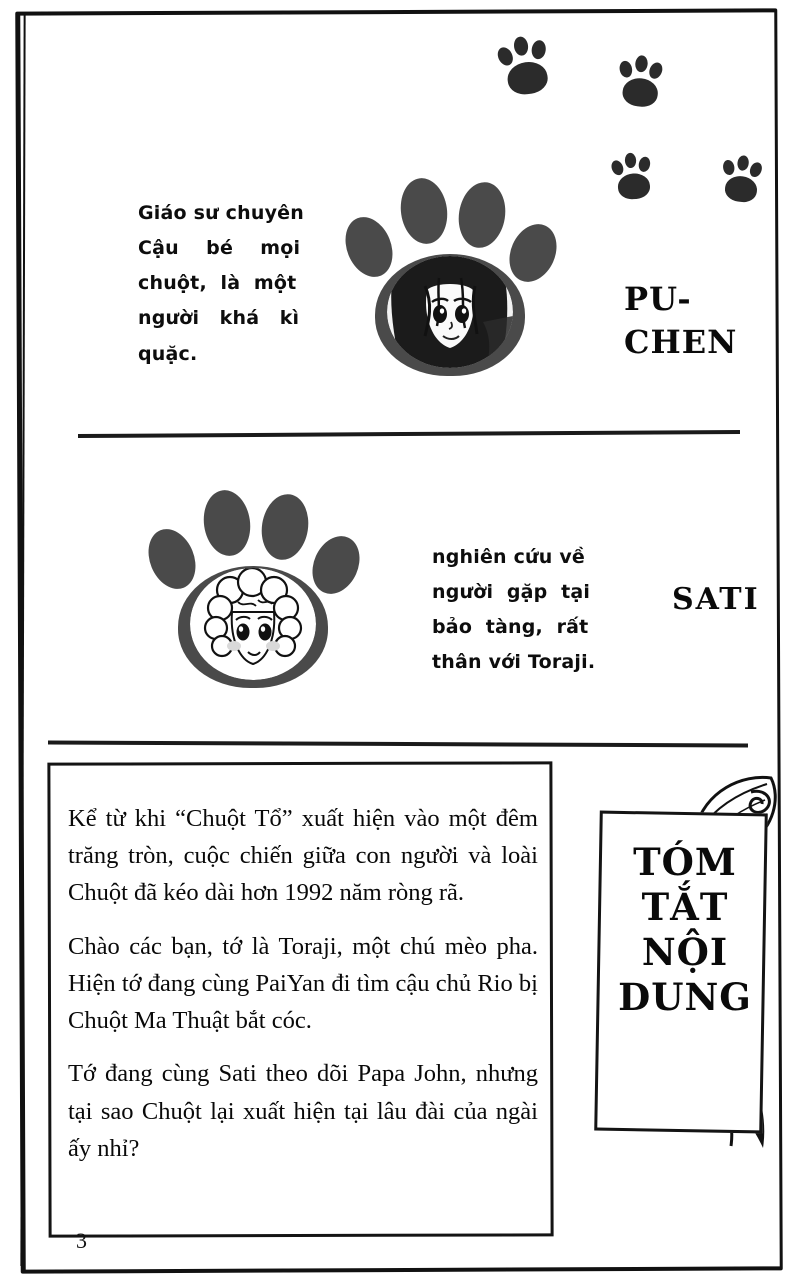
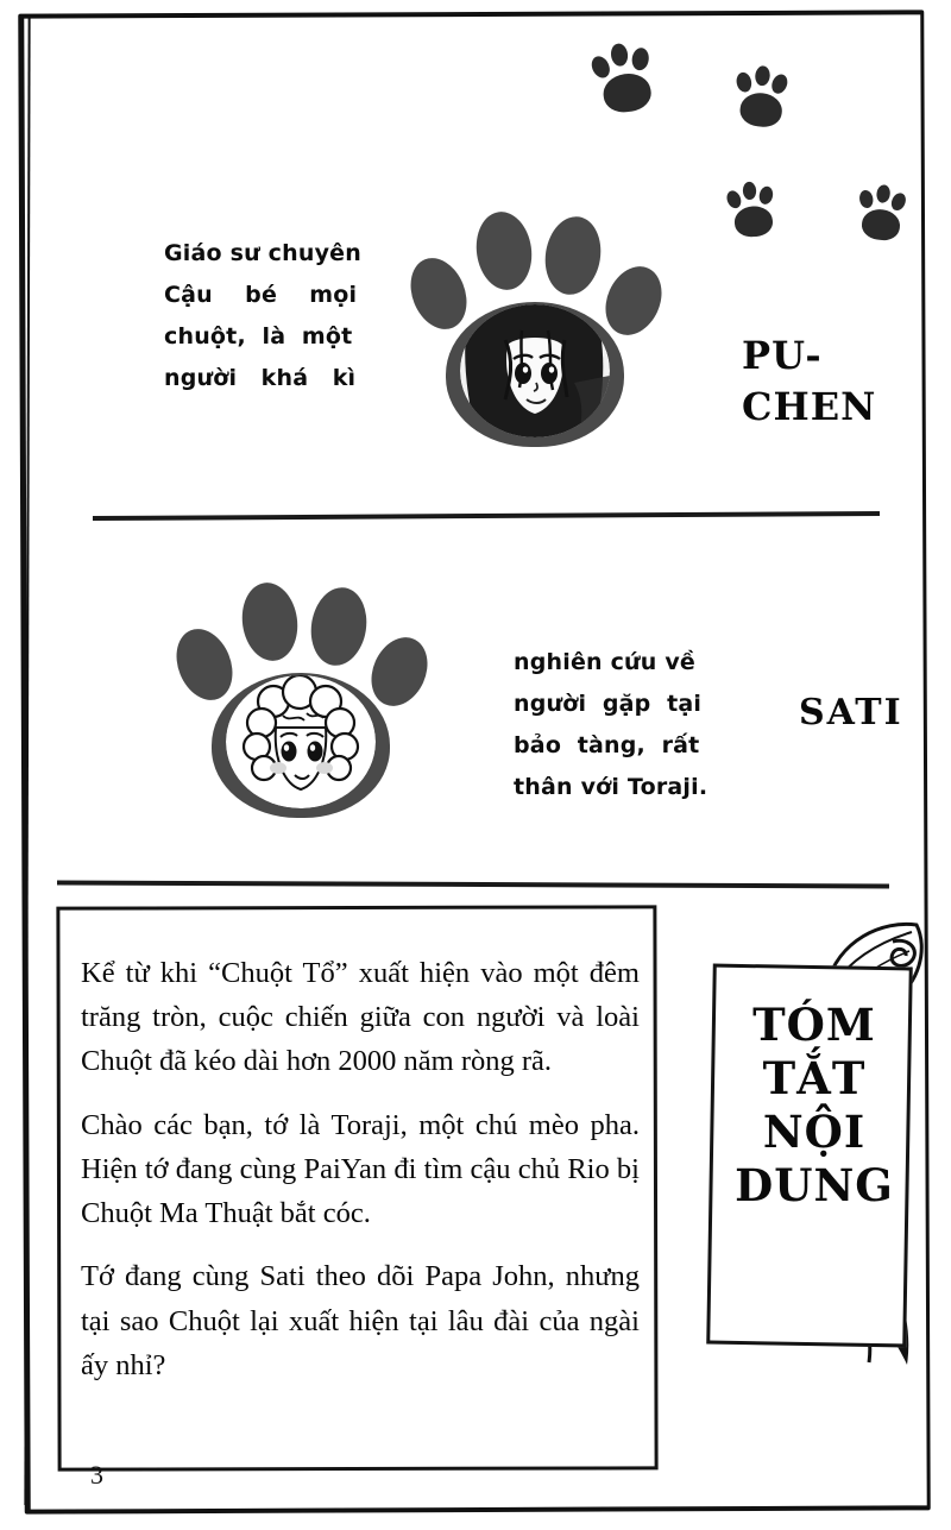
  Giáo sư chuyên
  Cậu bé mọi
  chuột, là một
  người khá kì
- quặc.
  PU-
  CHEN
  nghiên cứu về
  người gặp tại
  bảo tàng, rất
  thân với Toraji.
  SATI
- Kể từ khi “Chuột Tổ” xuất hiện vào một đêm trăng tròn, cuộc chiến giữa con người và loài Chuột đã kéo dài hơn 1992 năm ròng rã.
+ Kể từ khi “Chuột Tổ” xuất hiện vào một đêm trăng tròn, cuộc chiến giữa con người và loài Chuột đã kéo dài hơn 2000 năm ròng rã.
  Chào các bạn, tớ là Toraji, một chú mèo pha. Hiện tớ đang cùng PaiYan đi tìm cậu chủ Rio bị Chuột Ma Thuật bắt cóc.
  Tớ đang cùng Sati theo dõi Papa John, nhưng tại sao Chuột lại xuất hiện tại lâu đài của ngài ấy nhỉ?
  TÓM
  TẮT
  NỘI
  DUNG
  3
